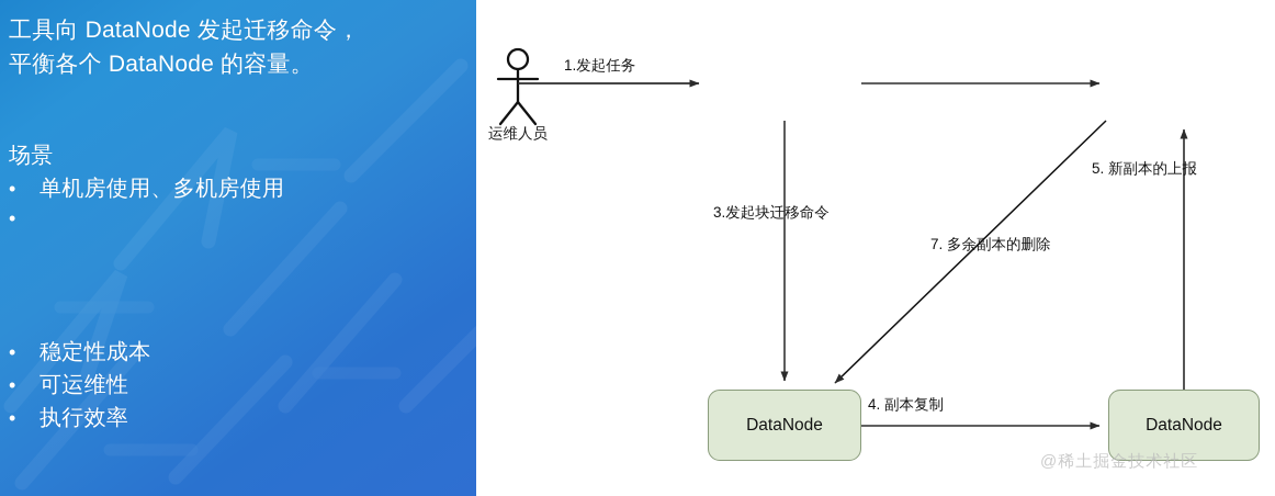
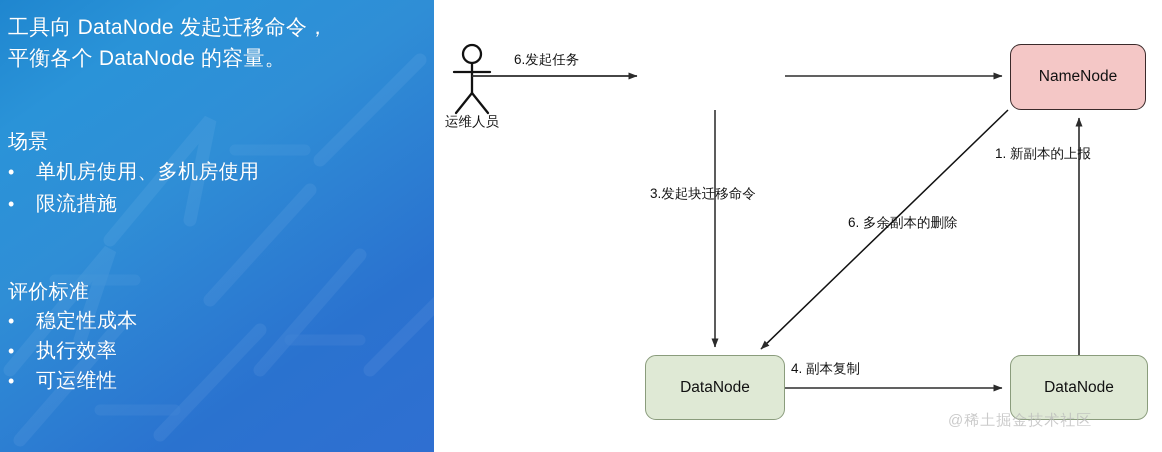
  工具向 DataNode 发起迁移命令，
  平衡各个 DataNode 的容量。
  场景
  •
  单机房使用、多机房使用
  •
+ 限流措施
+ 评价标准
  •
  稳定性成本
  •
- 可运维性
+ 执行效率
  •
- 执行效率
+ 可运维性
+ NameNode
  DataNode
  DataNode
  运维人员
- 1.发起任务
+ 6.发起任务
  3.发起块迁移命令
  4. 副本复制
- 5. 新副本的上报
+ 1. 新副本的上报
- 7. 多余副本的删除
+ 6. 多余副本的删除
  @稀土掘金技术社区
